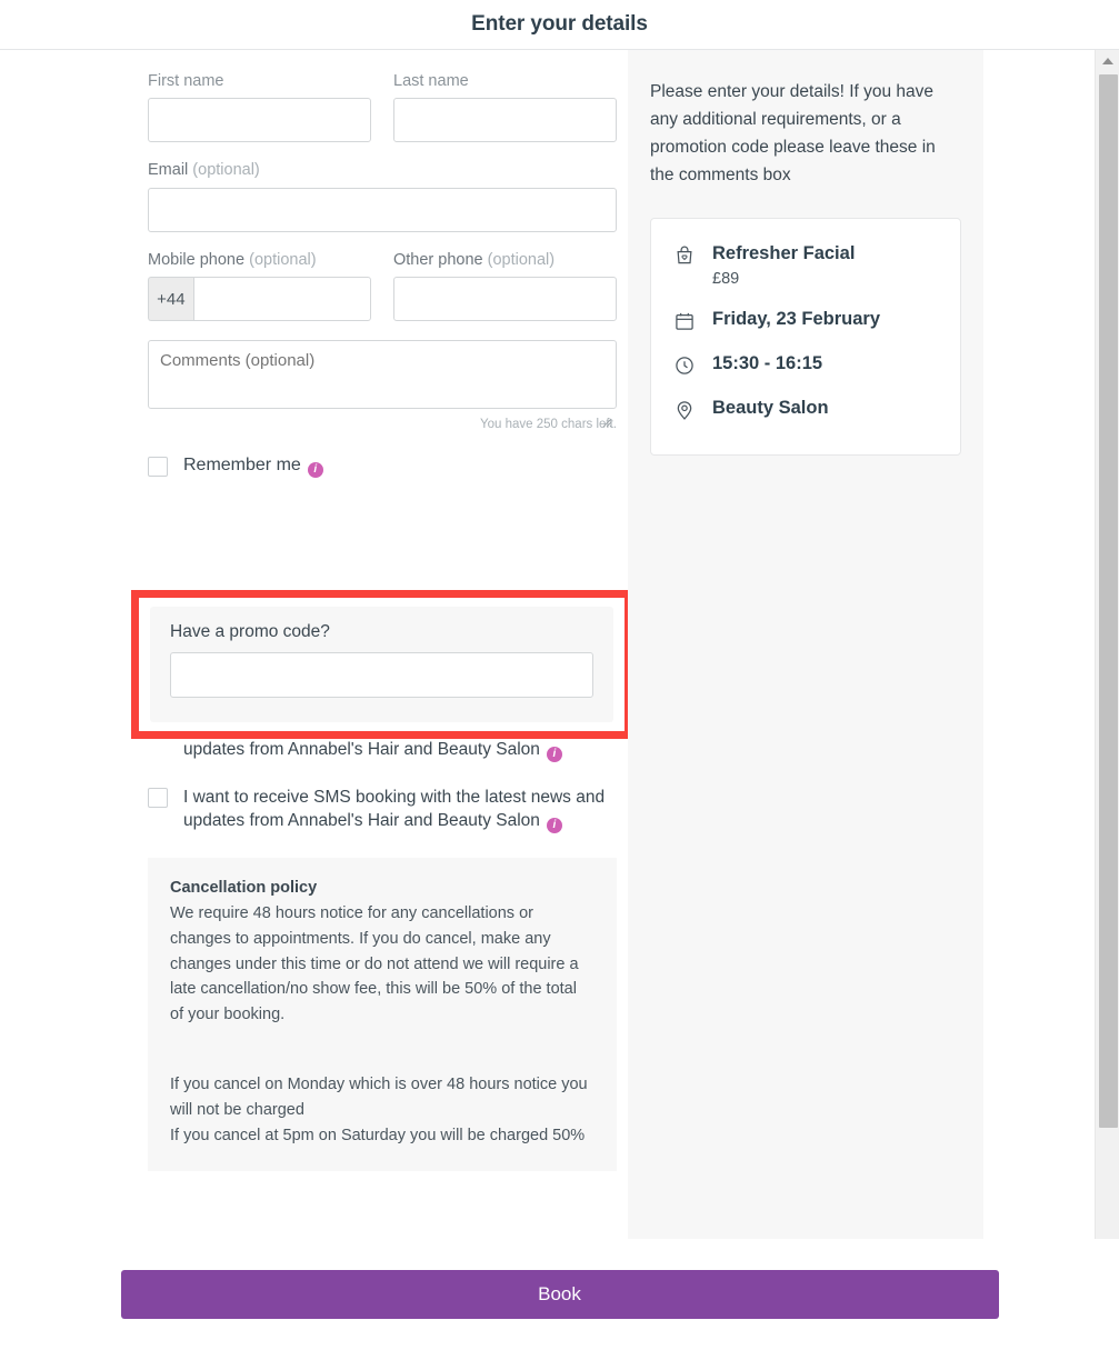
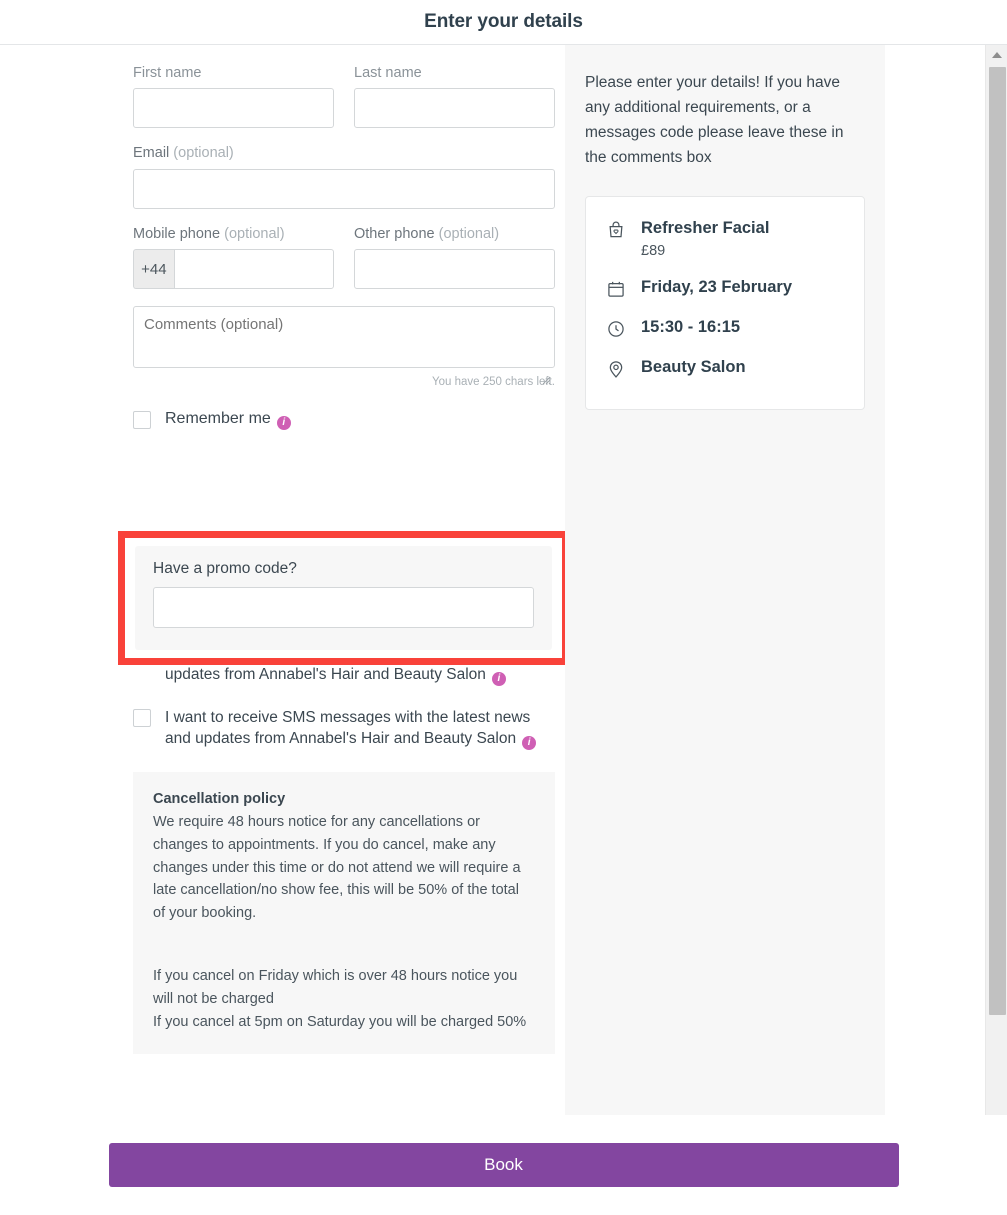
  Enter your details
  First name
  Last name
  Email (optional)
  Mobile phone (optional)
  +44
  Other phone (optional)
  Comments (optional)
  You have 250 chars left.
  Remember me i
  Have a promo code?
- I want to receive SMS booking with the latest news and updates from Annabel's Hair and Beauty Salon i
+ I want to receive SMS messages with the latest news and updates from Annabel's Hair and Beauty Salon i
  Cancellation policy
  We require 48 hours notice for any cancellations or changes to appointments. If you do cancel, make any changes under this time or do not attend we will require a late cancellation/no show fee, this will be 50% of the total of your booking.
- If you cancel on Monday which is over 48 hours notice you will not be charged
+ If you cancel on Friday which is over 48 hours notice you will not be charged
  If you cancel at 5pm on Saturday you will be charged 50%
- Please enter your details! If you have any additional requirements, or a promotion code please leave these in the comments box
+ Please enter your details! If you have any additional requirements, or a messages code please leave these in the comments box
  Refresher Facial
  £89
  Friday, 23 February
  15:30 - 16:15
  Beauty Salon
  Book
